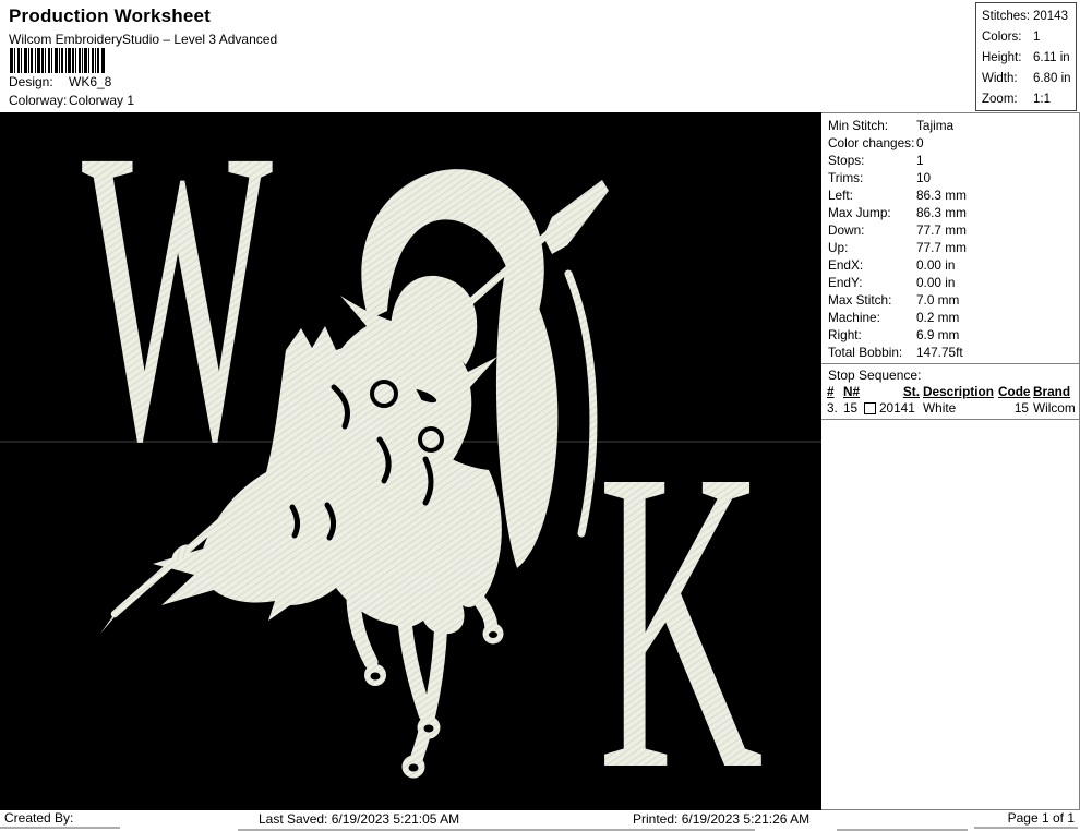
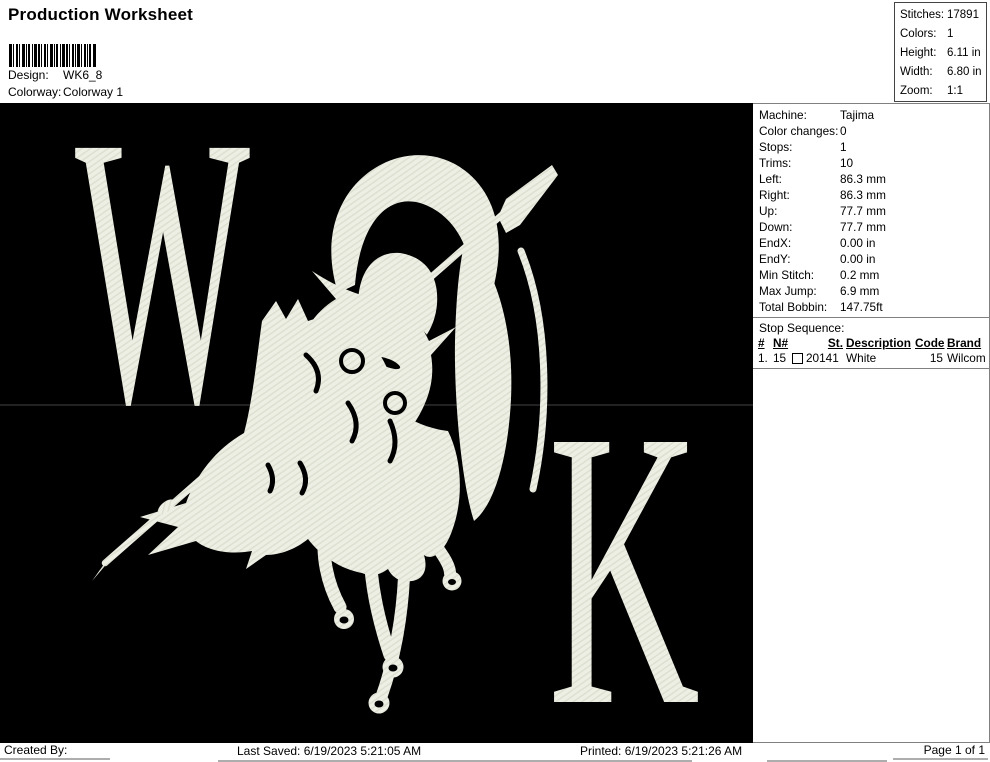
  Production Worksheet
- Wilcom EmbroideryStudio – Level 3 Advanced
  Design: WK6_8
  Colorway:Colorway 1
  Stitches:
- 20143
+ 17891
  Colors:
  1
  Height:
  6.11 in
  Width:
  6.80 in
  Zoom:
  1:1
  W
  K
- Min Stitch:
+ Machine:
  Tajima
  Color changes:
  0
  Stops:
  1
  Trims:
  10
  Left:
  86.3 mm
- Max Jump:
+ Right:
  86.3 mm
- Down:
+ Up:
  77.7 mm
- Up:
+ Down:
  77.7 mm
  EndX:
  0.00 in
  EndY:
  0.00 in
- Max Stitch:
- 7.0 mm
- Machine:
+ Min Stitch:
  0.2 mm
- Right:
+ Max Jump:
  6.9 mm
  Total Bobbin:
  147.75ft
  Stop Sequence:
  #
  N#
  St.
  Description
  Code
  Brand
- 3.
+ 1.
  15
  20141
  White
  15
  Wilcom
  Created By:
  Last Saved: 6/19/2023 5:21:05 AM
  Printed: 6/19/2023 5:21:26 AM
  Page 1 of 1
